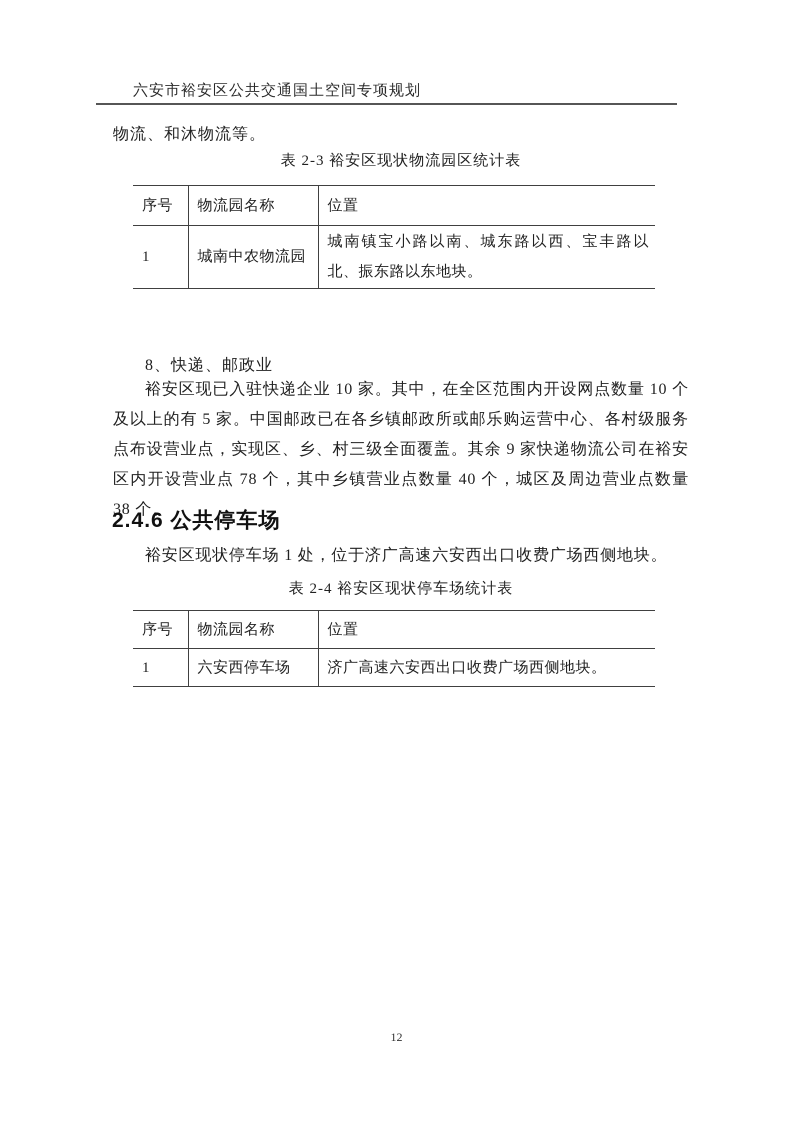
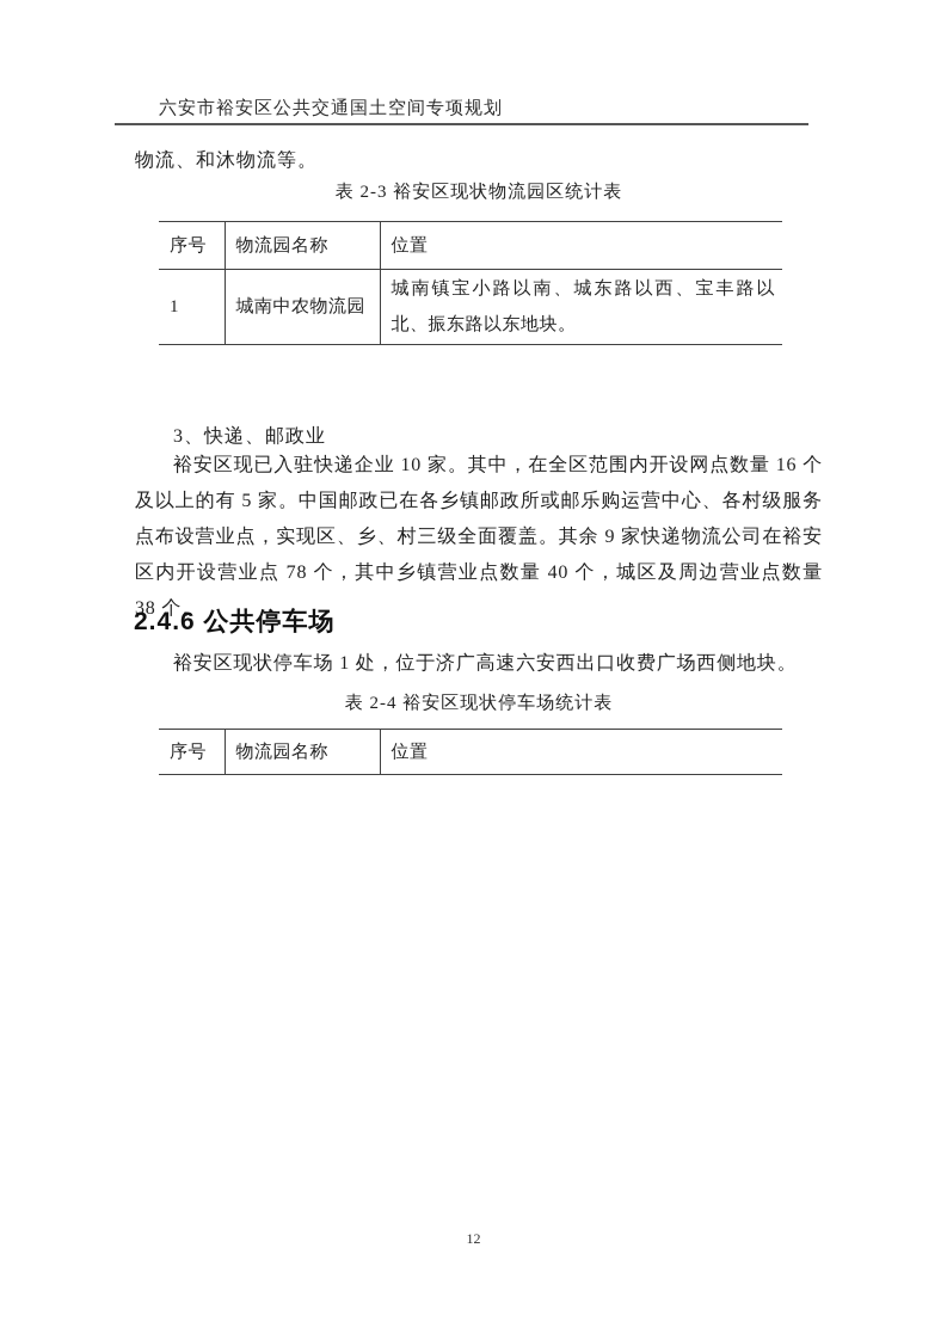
  六安市裕安区公共交通国土空间专项规划
  物流、和沐物流等。
  表 2-3 裕安区现状物流园区统计表
  序号	物流园名称	位置
  1	城南中农物流园	城南镇宝小路以南、城东路以西、宝丰路以北、振东路以东地块。
- 8、快递、邮政业
+ 3、快递、邮政业
- 裕安区现已入驻快递企业 10 家。其中，在全区范围内开设网点数量 10 个及以上的有 5 家。中国邮政已在各乡镇邮政所或邮乐购运营中心、各村级服务点布设营业点，实现区、乡、村三级全面覆盖。其余 9 家快递物流公司在裕安区内开设营业点 78 个，其中乡镇营业点数量 40 个，城区及周边营业点数量 38 个。
+ 裕安区现已入驻快递企业 10 家。其中，在全区范围内开设网点数量 16 个及以上的有 5 家。中国邮政已在各乡镇邮政所或邮乐购运营中心、各村级服务点布设营业点，实现区、乡、村三级全面覆盖。其余 9 家快递物流公司在裕安区内开设营业点 78 个，其中乡镇营业点数量 40 个，城区及周边营业点数量 38 个。
  2.4.6 公共停车场
  裕安区现状停车场 1 处，位于济广高速六安西出口收费广场西侧地块。
  表 2-4 裕安区现状停车场统计表
  序号	物流园名称	位置
- 1	六安西停车场	济广高速六安西出口收费广场西侧地块。
  12
